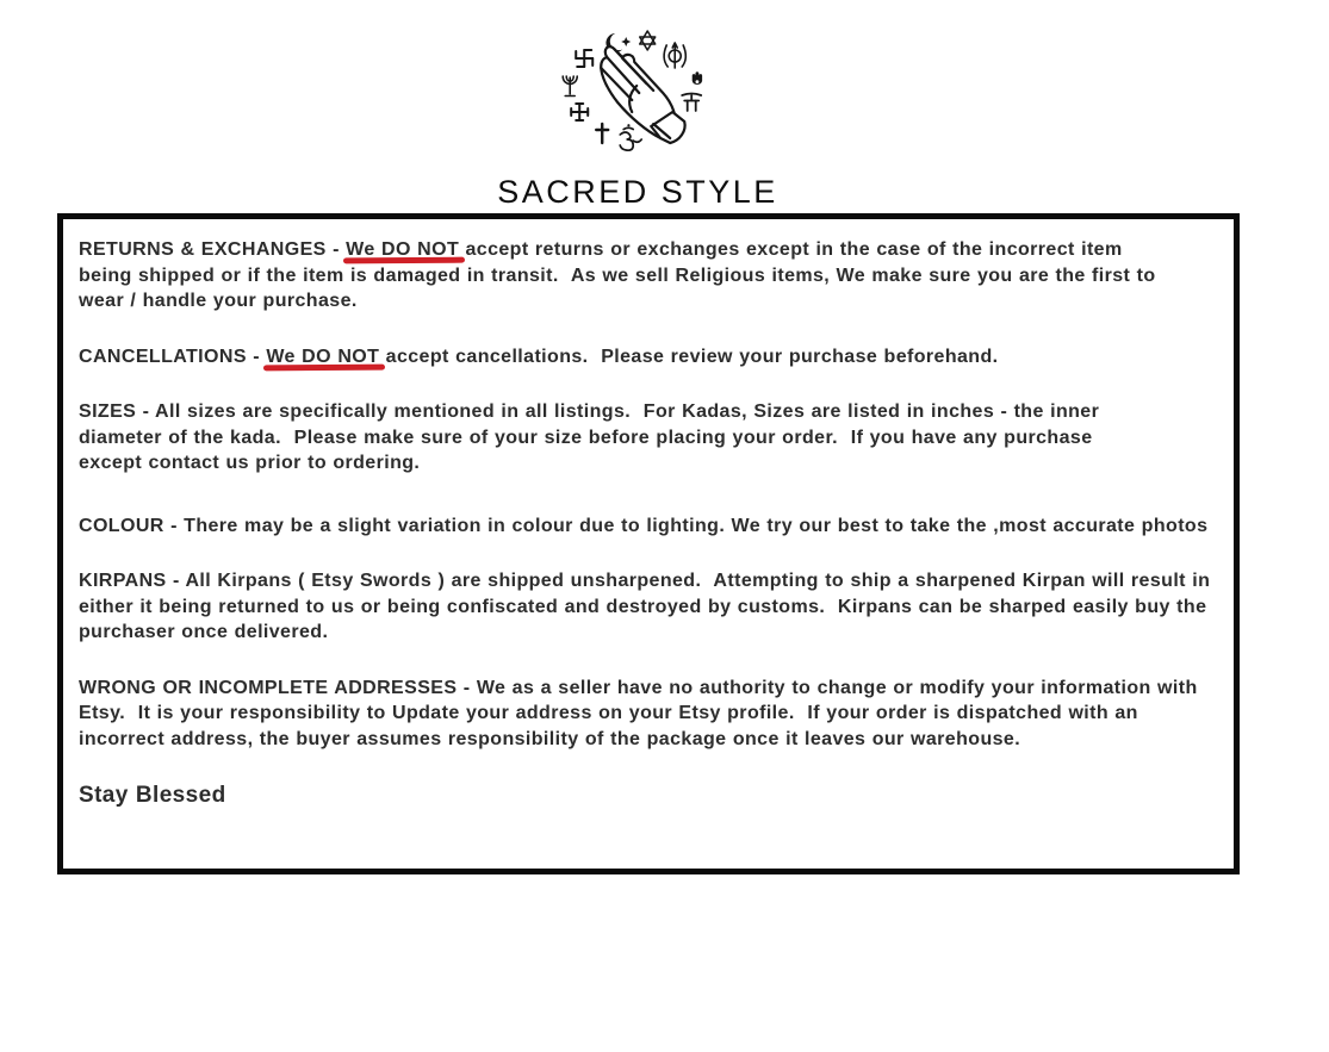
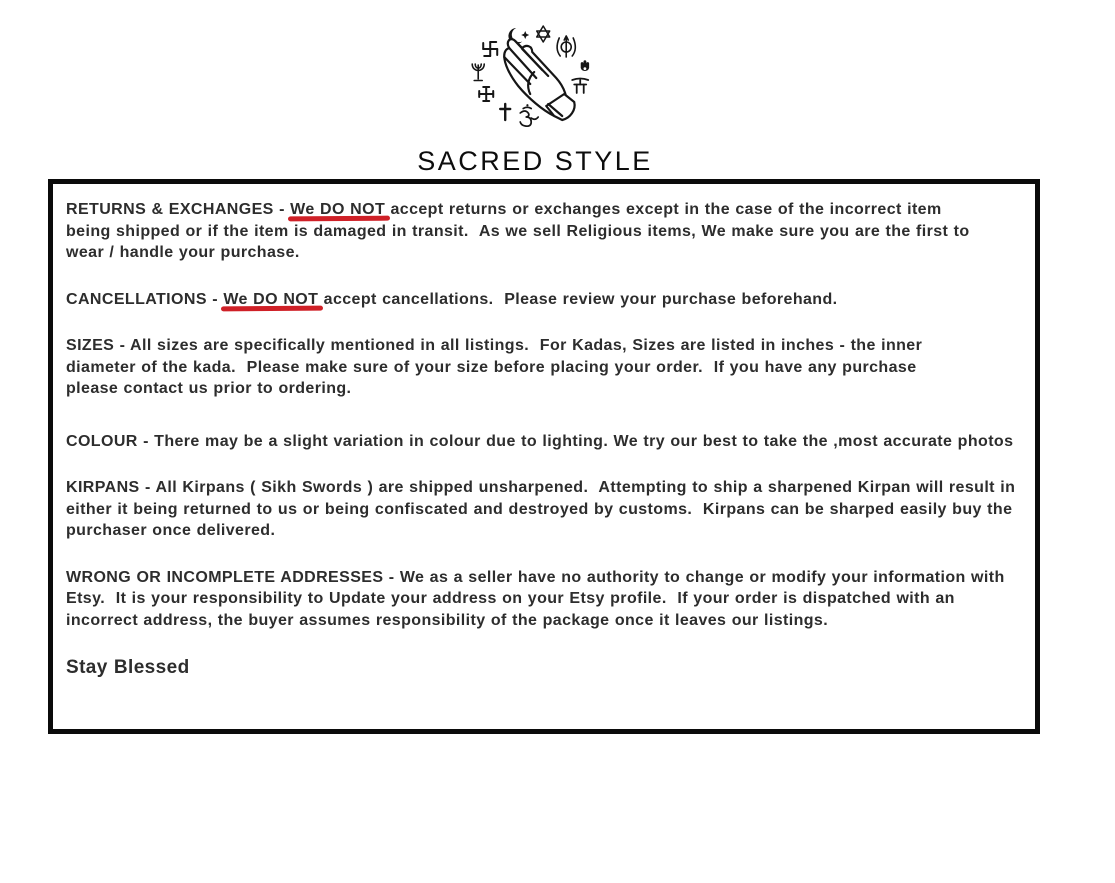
  SACRED STYLE
  RETURNS & EXCHANGES - We DO NOT accept returns or exchanges except in the case of the incorrect item
  being shipped or if the item is damaged in transit. As we sell Religious items, We make sure you are the first to
  wear / handle your purchase.
  CANCELLATIONS - We DO NOT accept cancellations. Please review your purchase beforehand.
  SIZES - All sizes are specifically mentioned in all listings. For Kadas, Sizes are listed in inches - the inner
  diameter of the kada. Please make sure of your size before placing your order. If you have any purchase
- except contact us prior to ordering.
+ please contact us prior to ordering.
  COLOUR - There may be a slight variation in colour due to lighting. We try our best to take the ,most accurate photos
- KIRPANS - All Kirpans ( Etsy Swords ) are shipped unsharpened. Attempting to ship a sharpened Kirpan will result in
+ KIRPANS - All Kirpans ( Sikh Swords ) are shipped unsharpened. Attempting to ship a sharpened Kirpan will result in
  either it being returned to us or being confiscated and destroyed by customs. Kirpans can be sharped easily buy the
  purchaser once delivered.
  WRONG OR INCOMPLETE ADDRESSES - We as a seller have no authority to change or modify your information with
  Etsy. It is your responsibility to Update your address on your Etsy profile. If your order is dispatched with an
- incorrect address, the buyer assumes responsibility of the package once it leaves our warehouse.
+ incorrect address, the buyer assumes responsibility of the package once it leaves our listings.
  Stay Blessed
